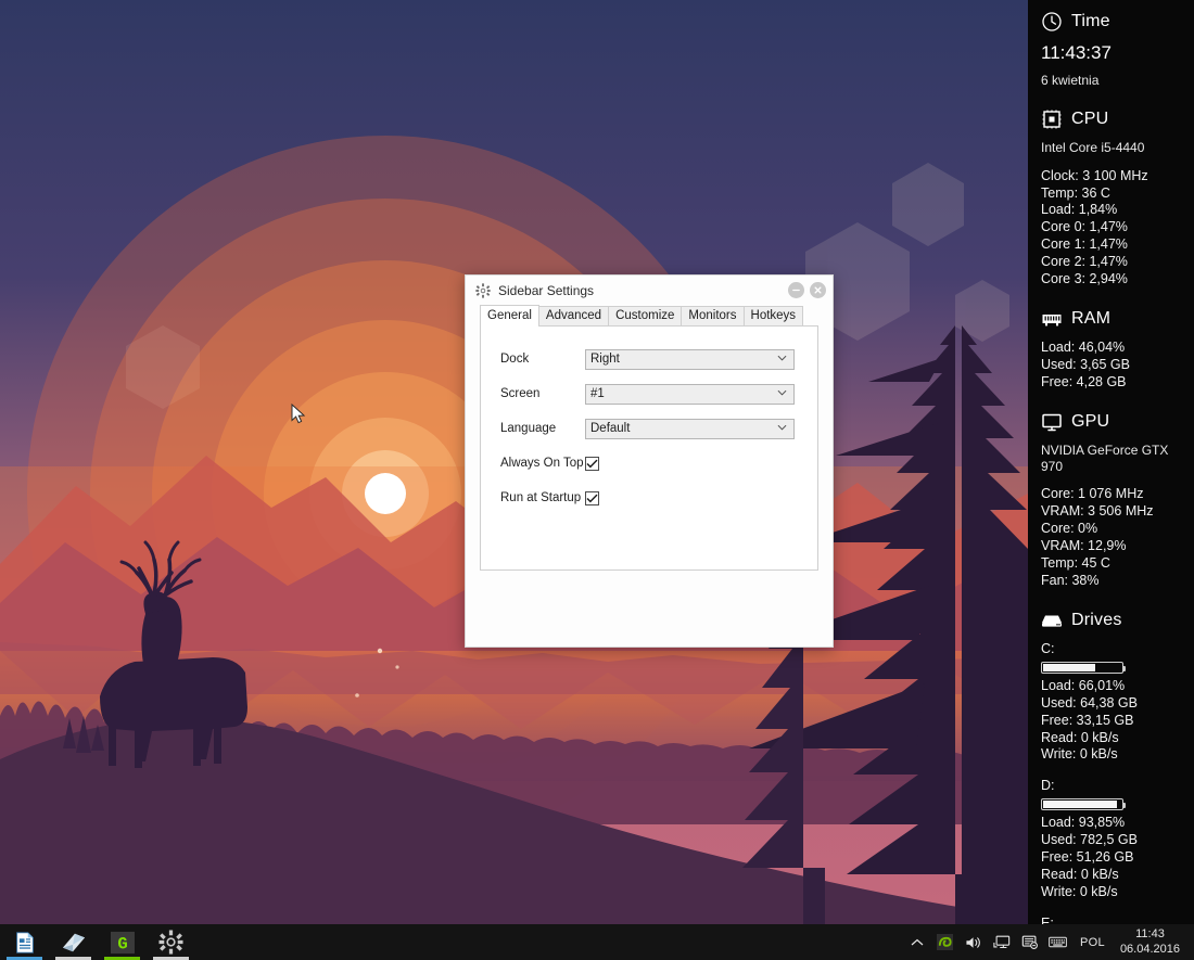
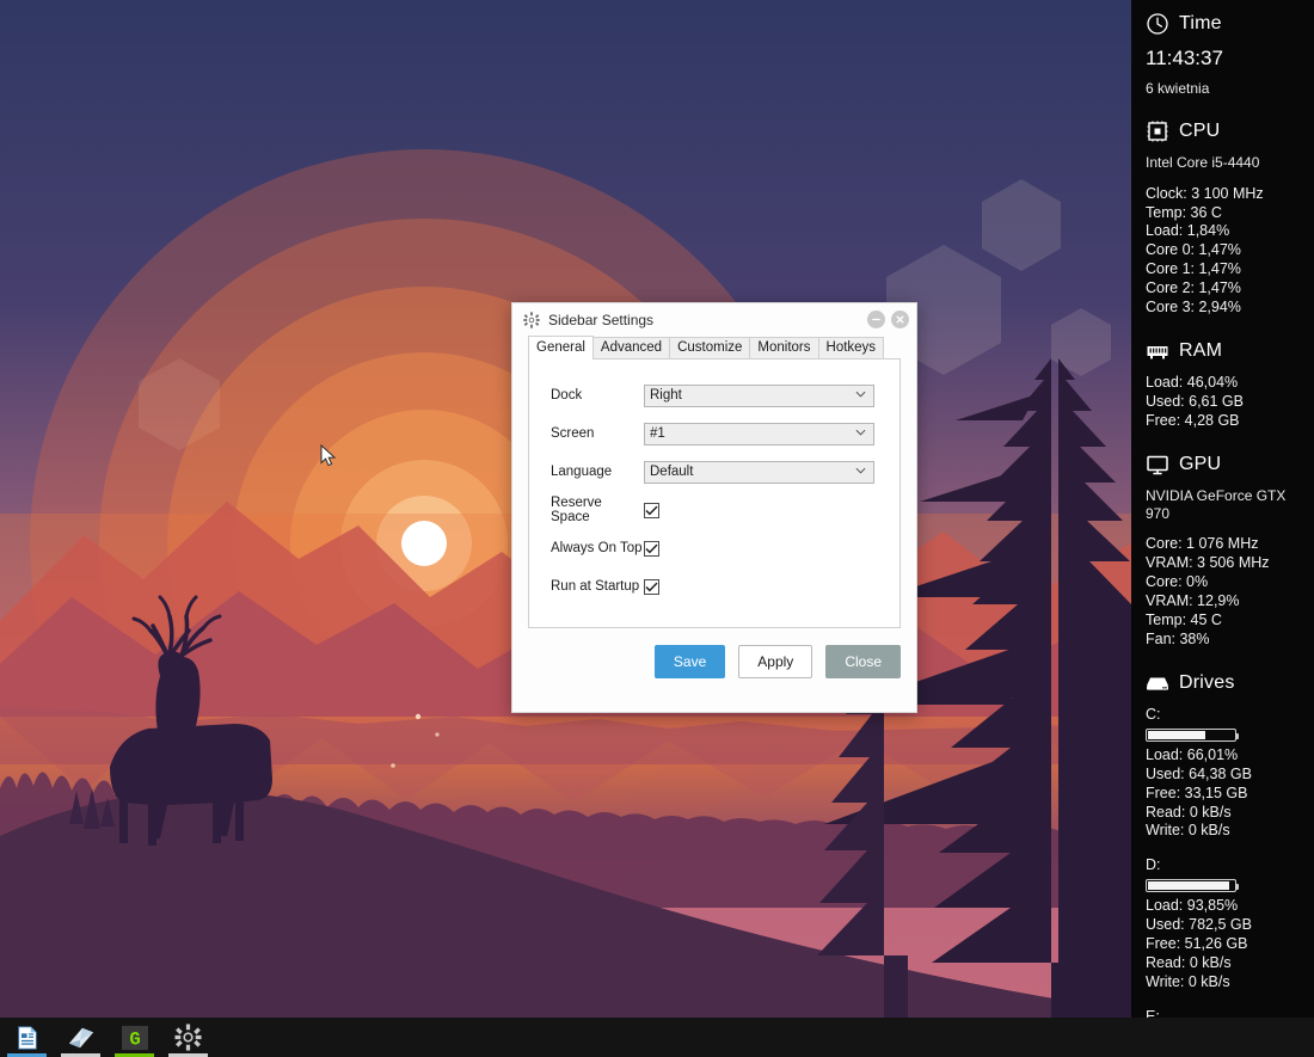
  Time
  11:43:37
  6 kwietnia
  CPU
  Intel Core i5-4440
  Clock: 3 100 MHz
  Temp: 36 C
  Load: 1,84%
  Core 0: 1,47%
  Core 1: 1,47%
  Core 2: 1,47%
  Core 3: 2,94%
  RAM
  Load: 46,04%
- Used: 3,65 GB
+ Used: 6,61 GB
  Free: 4,28 GB
  GPU
  NVIDIA GeForce GTX 970
  Core: 1 076 MHz
  VRAM: 3 506 MHz
  Core: 0%
  VRAM: 12,9%
  Temp: 45 C
  Fan: 38%
  Drives
  C:
  Load: 66,01%
  Used: 64,38 GB
  Free: 33,15 GB
  Read: 0 kB/s
  Write: 0 kB/s
  D:
  Load: 93,85%
  Used: 782,5 GB
  Free: 51,26 GB
  Read: 0 kB/s
  Write: 0 kB/s
  E:
  Sidebar Settings
  General
  Advanced
  Customize
  Monitors
  Hotkeys
  Dock
  Right
  Screen
  #1
  Language
  Default
+ Reserve Space
  Always On Top
  Run at Startup
+ Save
+ Apply
+ Close
  G
- POL
- 11:43
- 06.04.2016
